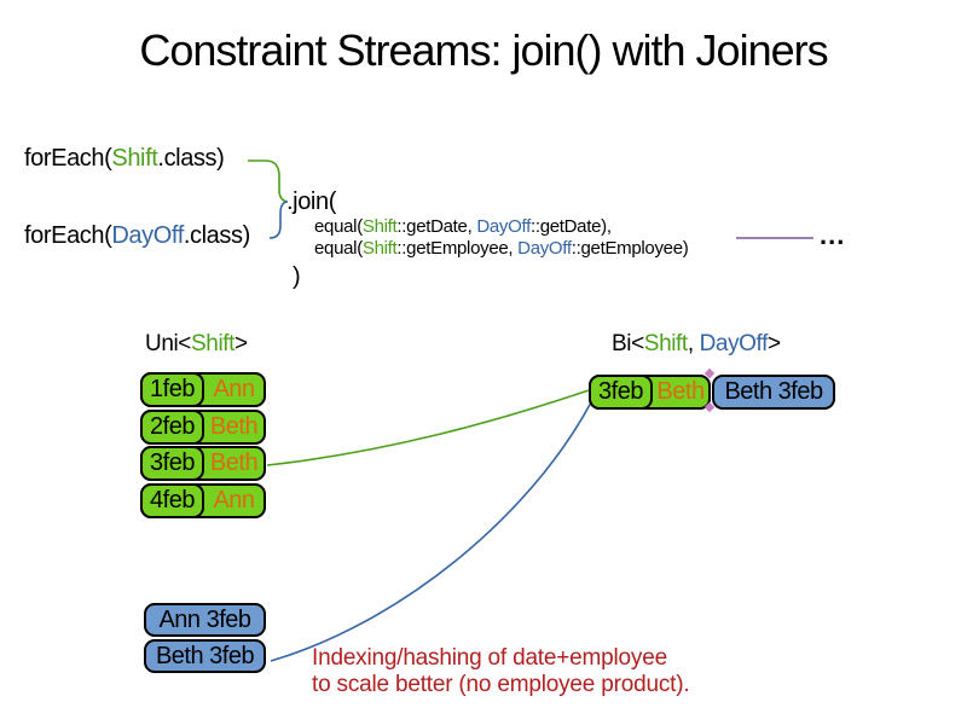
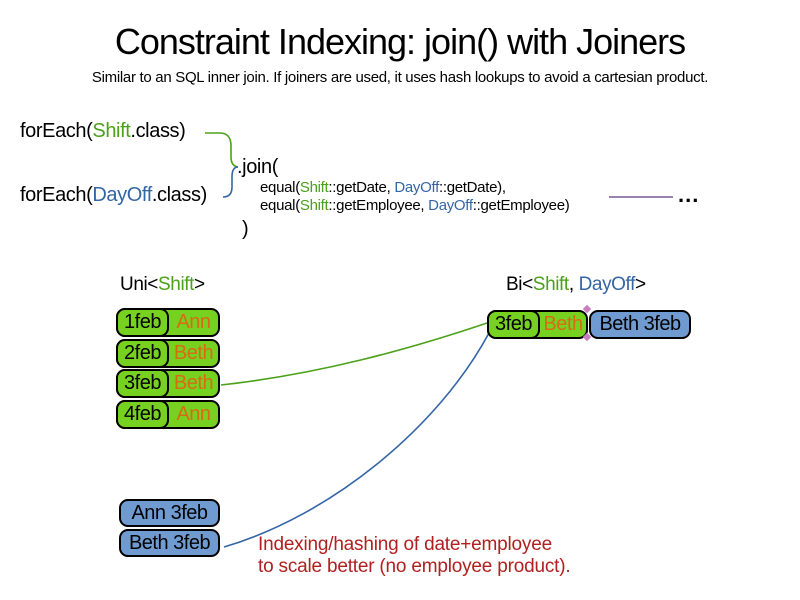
- Constraint Streams: join() with Joiners
+ Constraint Indexing: join() with Joiners
+ Similar to an SQL inner join. If joiners are used, it uses hash lookups to avoid a cartesian product.
  forEach(Shift.class)
  forEach(DayOff.class)
  .join(
  equal(Shift::getDate, DayOff::getDate),
  equal(Shift::getEmployee, DayOff::getEmployee)
  )
  ...
  Uni<Shift>
  1feb
  Ann
  2feb
  Beth
  3feb
  Beth
  4feb
  Ann
  Bi<Shift, DayOff>
  3feb
  Beth
  Beth 3feb
  Ann 3feb
  Beth 3feb
  Indexing/hashing of date+employee
  to scale better (no employee product).
